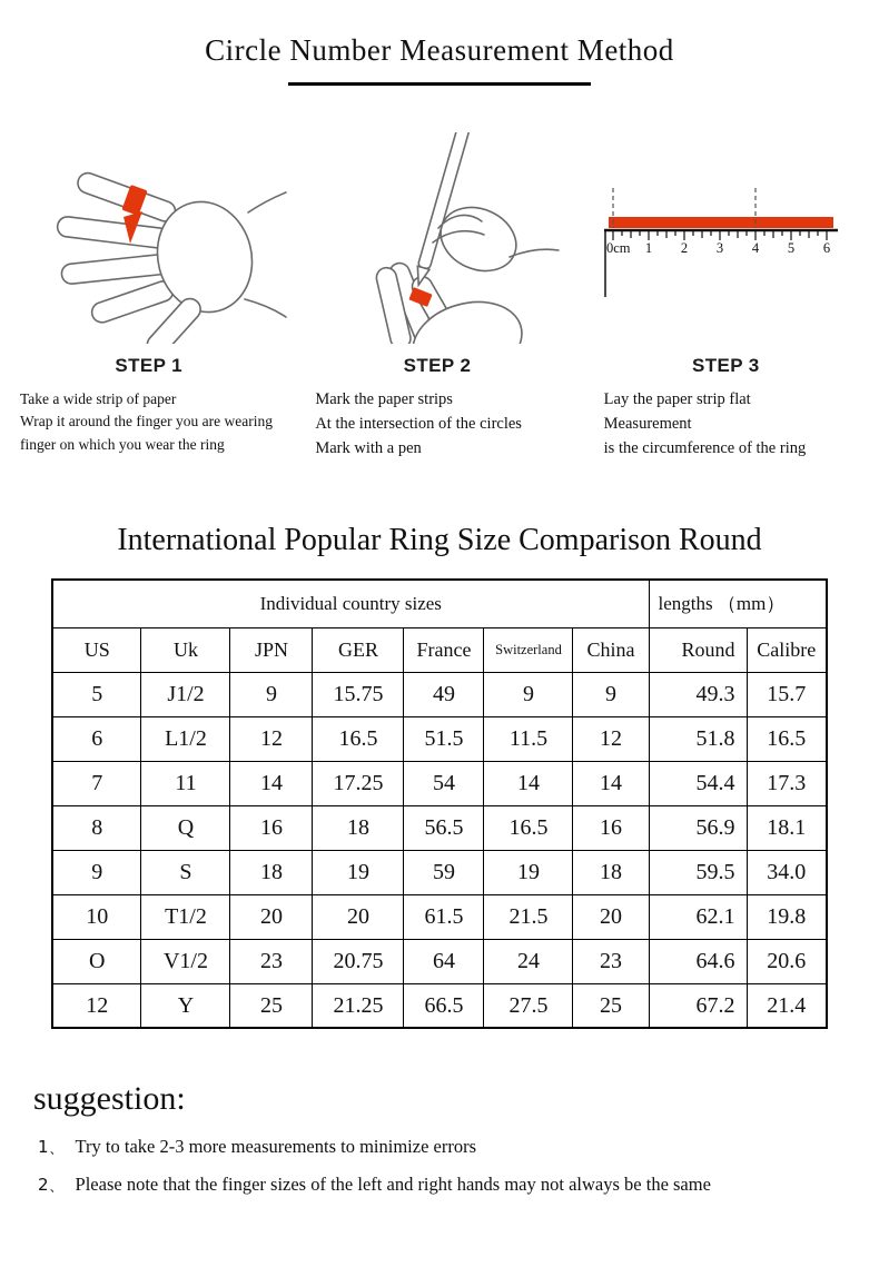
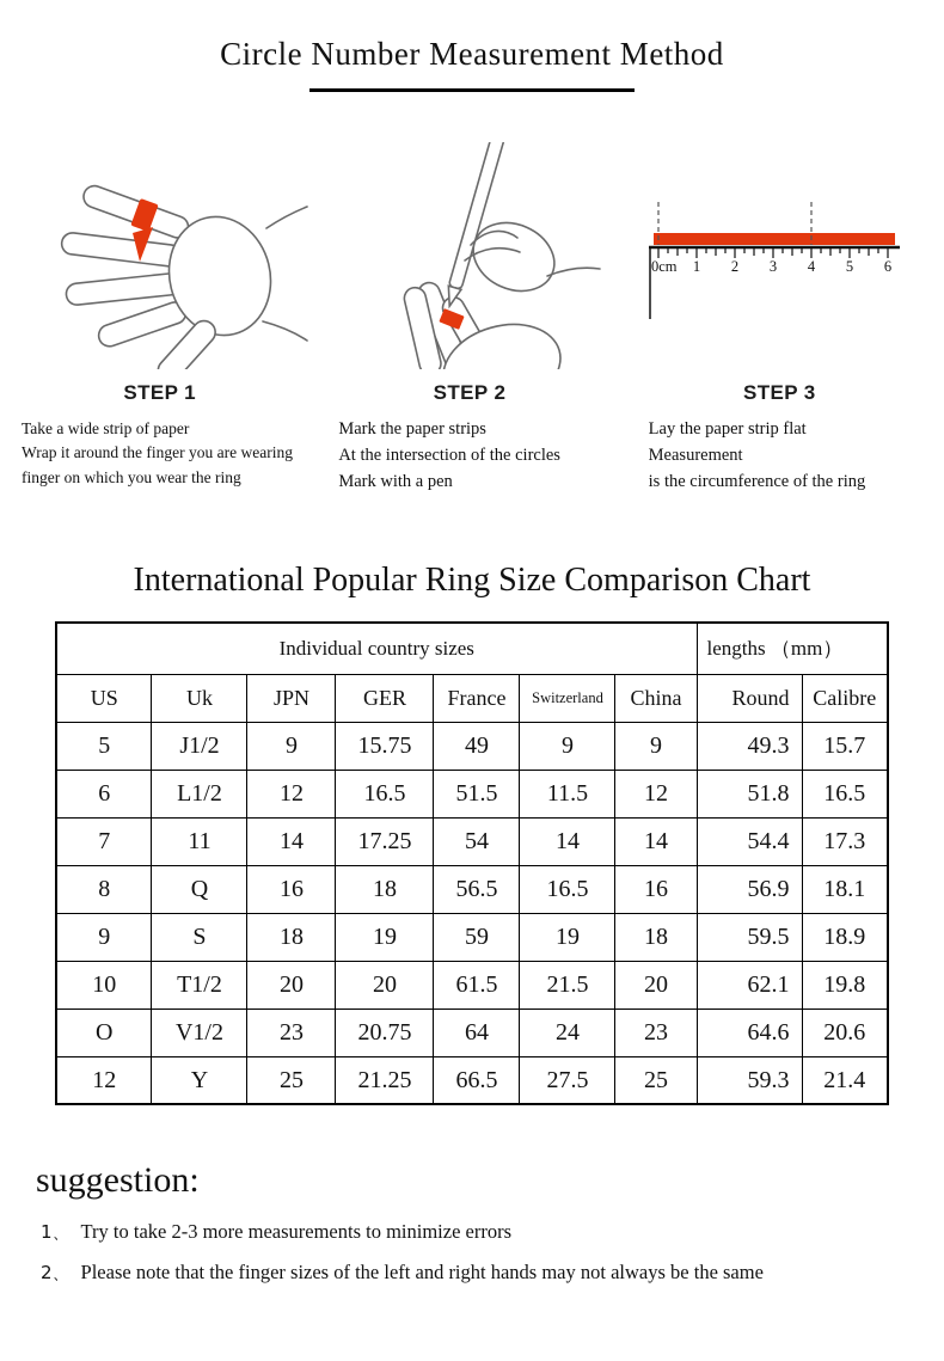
  Circle Number Measurement Method
  STEP 1
  Take a wide strip of paper
  Wrap it around the finger you are wearing
  finger on which you wear the ring
  STEP 2
  Mark the paper strips
  At the intersection of the circles
  Mark with a pen
  0cm
  1
  2
  3
  4
  5
  6
  STEP 3
  Lay the paper strip flat
  Measurement
  is the circumference of the ring
- International Popular Ring Size Comparison Round
+ International Popular Ring Size Comparison Chart
  Individual country sizes	lengths （mm）
  US	Uk	JPN	GER	France	Switzerland	China	Round	Calibre
  5	J1/2	9	15.75	49	9	9	49.3	15.7
  6	L1/2	12	16.5	51.5	11.5	12	51.8	16.5
  7	11	14	17.25	54	14	14	54.4	17.3
  8	Q	16	18	56.5	16.5	16	56.9	18.1
- 9	S	18	19	59	19	18	59.5	34.0
+ 9	S	18	19	59	19	18	59.5	18.9
  10	T1/2	20	20	61.5	21.5	20	62.1	19.8
  O	V1/2	23	20.75	64	24	23	64.6	20.6
- 12	Y	25	21.25	66.5	27.5	25	67.2	21.4
+ 12	Y	25	21.25	66.5	27.5	25	59.3	21.4
  suggestion:
  1、
  Try to take 2-3 more measurements to minimize errors
  2、
  Please note that the finger sizes of the left and right hands may not always be the same
